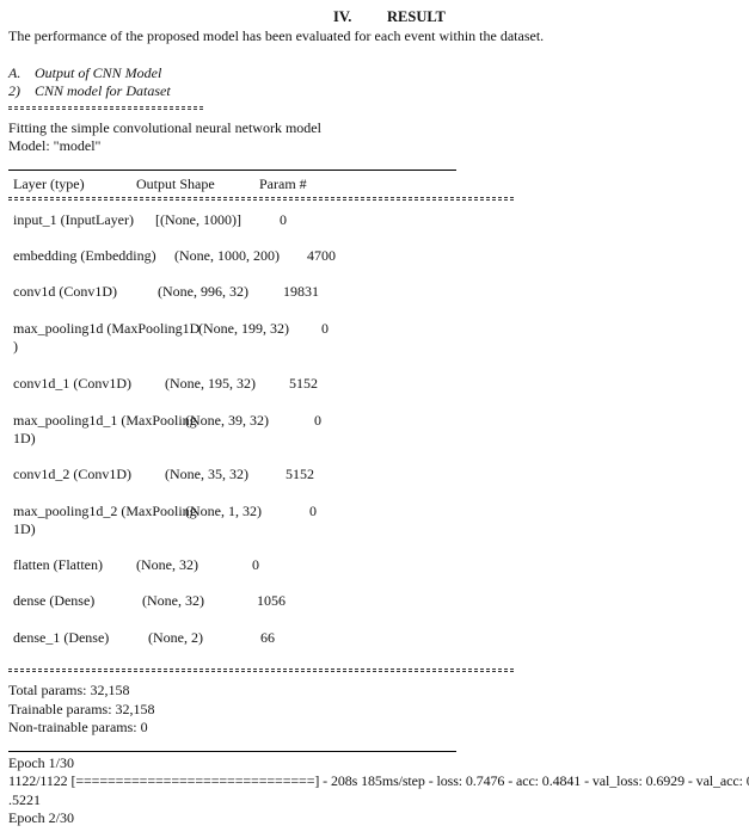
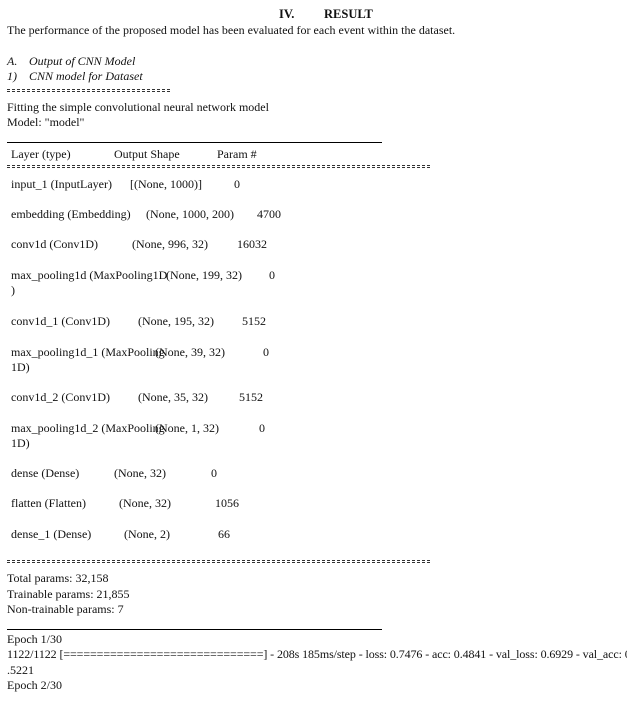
  IV.
  RESULT
  The performance of the proposed model has been evaluated for each event within the dataset.
  A.
  Output of CNN Model
- 2)
+ 1)
  CNN model for Dataset
  Fitting the simple convolutional neural network model
  Model: "model"
  Layer (type)
  Output Shape
  Param #
  input_1 (InputLayer)
  [(None, 1000)]
  0
  embedding (Embedding)
  (None, 1000, 200)
  4700
  conv1d (Conv1D)
  (None, 996, 32)
- 19831
+ 16032
  max_pooling1d (MaxPooling1D
  (None, 199, 32)
  0
  )
  conv1d_1 (Conv1D)
  (None, 195, 32)
  5152
  max_pooling1d_1 (MaxPooling
  (None, 39, 32)
  0
  1D)
  conv1d_2 (Conv1D)
  (None, 35, 32)
  5152
  max_pooling1d_2 (MaxPooling
  (None, 1, 32)
  0
  1D)
- flatten (Flatten)
+ dense (Dense)
  (None, 32)
  0
- dense (Dense)
+ flatten (Flatten)
  (None, 32)
  1056
  dense_1 (Dense)
  (None, 2)
  66
  Total params: 32,158
- Trainable params: 32,158
+ Trainable params: 21,855
- Non-trainable params: 0
+ Non-trainable params: 7
  Epoch 1/30
  1122/1122 [==============================] - 208s 185ms/step - loss: 0.7476 - acc: 0.4841 - val_loss: 0.6929 - val_acc:
  .5221
  Epoch 2/30
